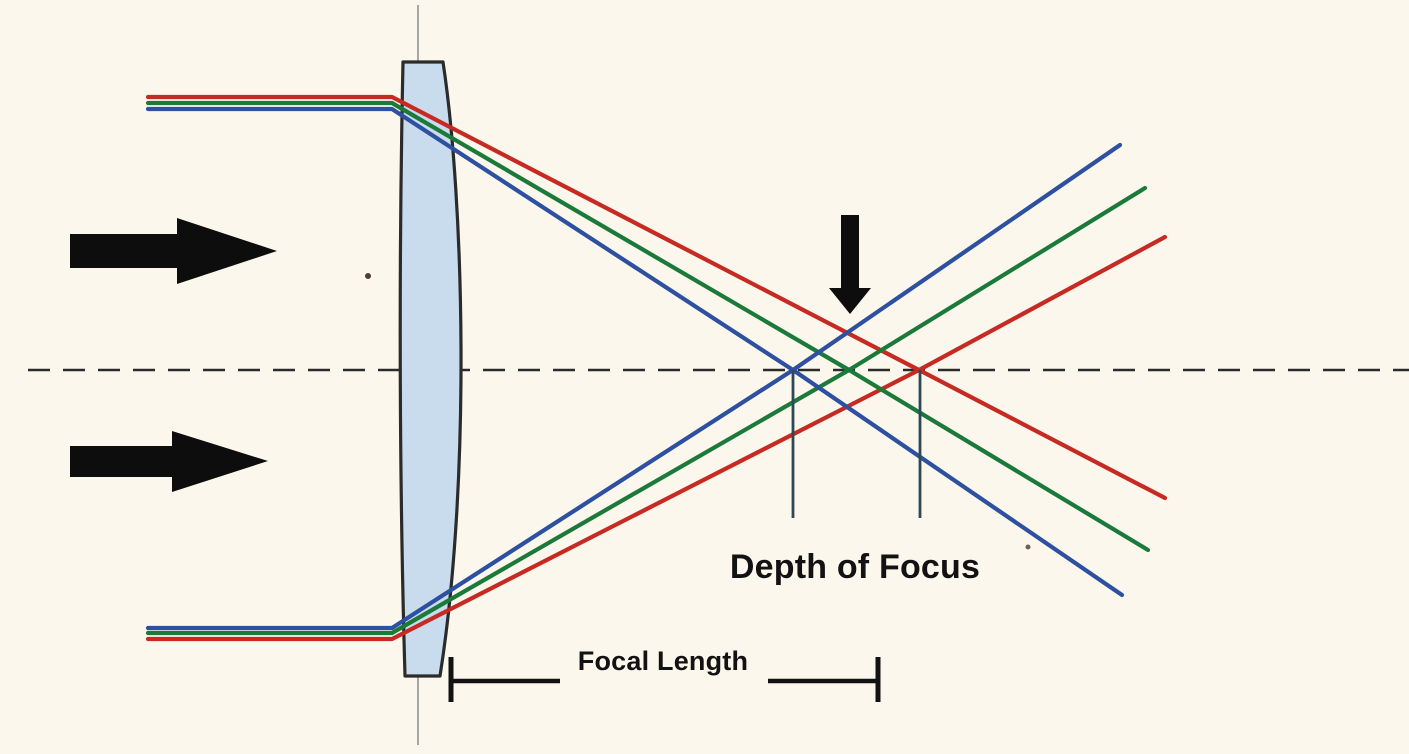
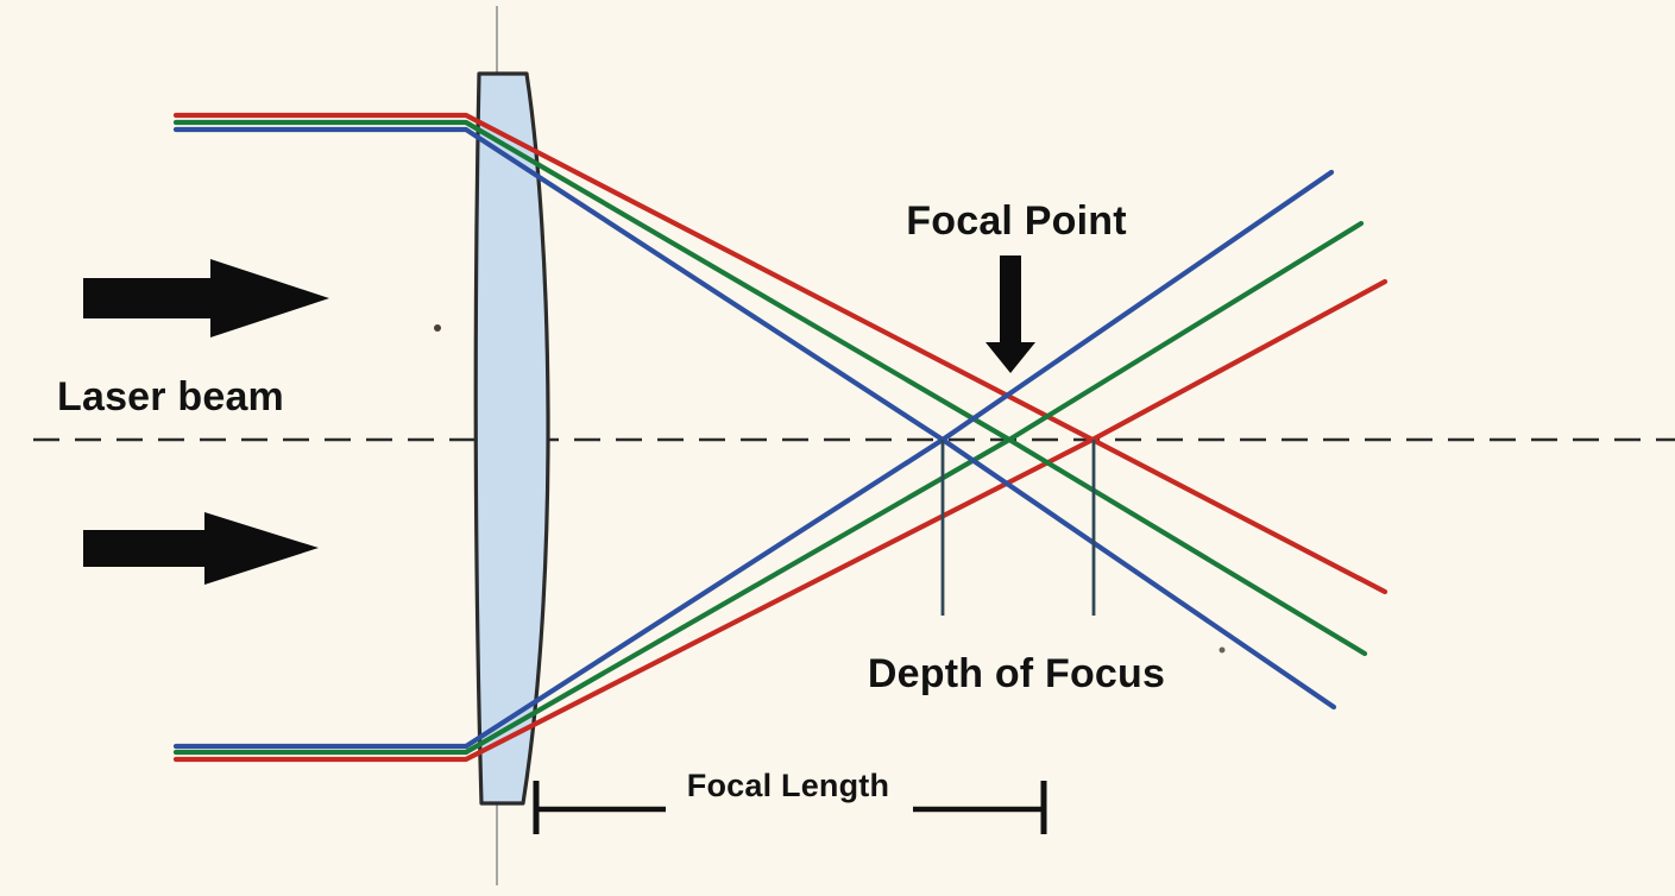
+ Laser beam
+ Focal Point
  Depth of Focus
  Focal Length
